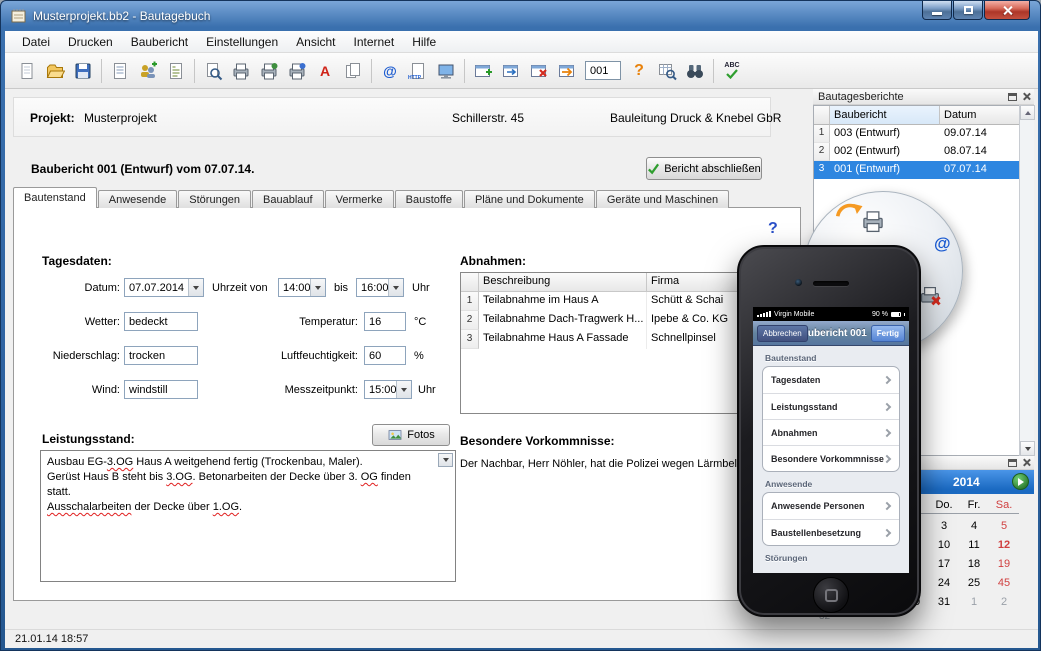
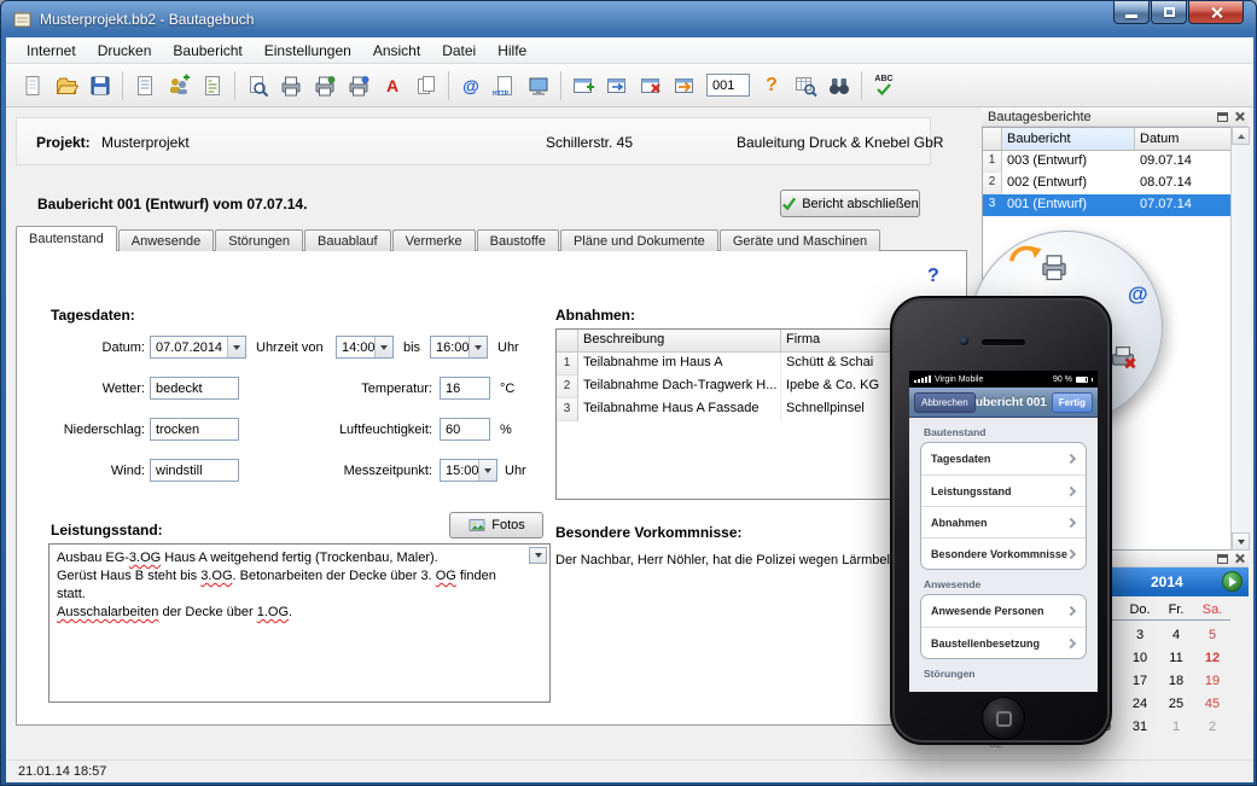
  Musterprojekt.bb2 - Bautagebuch
- Datei
+ Internet
  Drucken
  Baubericht
  Einstellungen
  Ansicht
- Internet
+ Datei
  Hilfe
  A
  @
  001
  ?
  Projekt:
  Musterprojekt
  Schillerstr. 45
  Bauleitung Druck & Knebel GbR
  Baubericht 001 (Entwurf) vom 07.07.14.
  Bericht abschließen
  Bautenstand
  Anwesende
  Störungen
  Bauablauf
  Vermerke
  Baustoffe
  Pläne und Dokumente
  Geräte und Maschinen
  ?
  Tagesdaten:
  Datum:
  07.07.2014
  Uhrzeit von
  14:00
  bis
  16:00
  Uhr
  Wetter:
  bedeckt
  Temperatur:
  16
  °C
  Niederschlag:
  trocken
  Luftfeuchtigkeit:
  60
  %
  Wind:
  windstill
  Messzeitpunkt:
  15:00
  Uhr
  Abnahmen:
  Beschreibung
  Firma
  1
  Teilabnahme im Haus A
  Schütt & Schai
  2
  Teilabnahme Dach-Tragwerk H...
  Ipebe & Co. KG
  3
  Teilabnahme Haus A Fassade
  Schnellpinsel
  Leistungsstand:
  Fotos
  Ausbau EG-3.OG Haus A weitgehend fertig (Trockenbau, Maler).
  Gerüst Haus B steht bis 3.OG. Betonarbeiten der Decke über 3. OG finden statt.
  Ausschalarbeiten der Decke über 1.OG.
  Besondere Vorkommnisse:
  Der Nachbar, Herr Nöhler, hat die Polizei wegen Lärmbel
  Bautagesberichte
  Baubericht
  Datum
  1
  003 (Entwurf)
  09.07.14
  2
  002 (Entwurf)
  08.07.14
  3
  001 (Entwurf)
  07.07.14
  2014
  Do.
  Fr.
  Sa.
  3
  4
  5
  10
  11
  12
  17
  18
  19
  24
  25
  45
  31
  1
  2
  @
  Abbrechen
  ubericht 001
  Fertig
  Bautenstand
  Tagesdaten
  Leistungsstand
  Abnahmen
  Besondere Vorkommnisse
  Anwesende
  Anwesende Personen
  Baustellenbesetzung
  Störungen
  21.01.14 18:57
